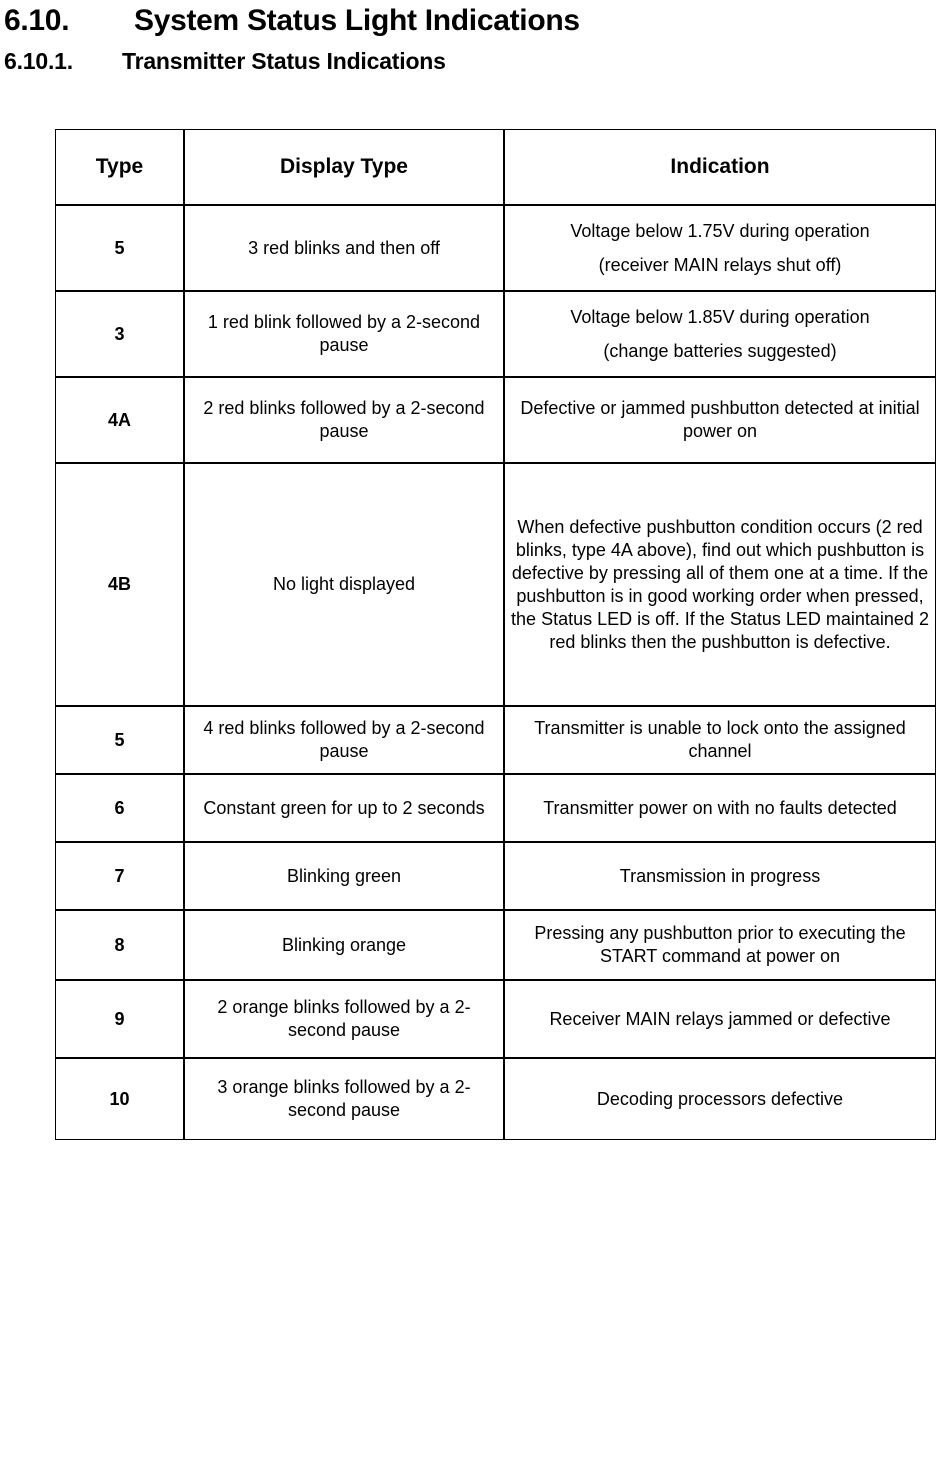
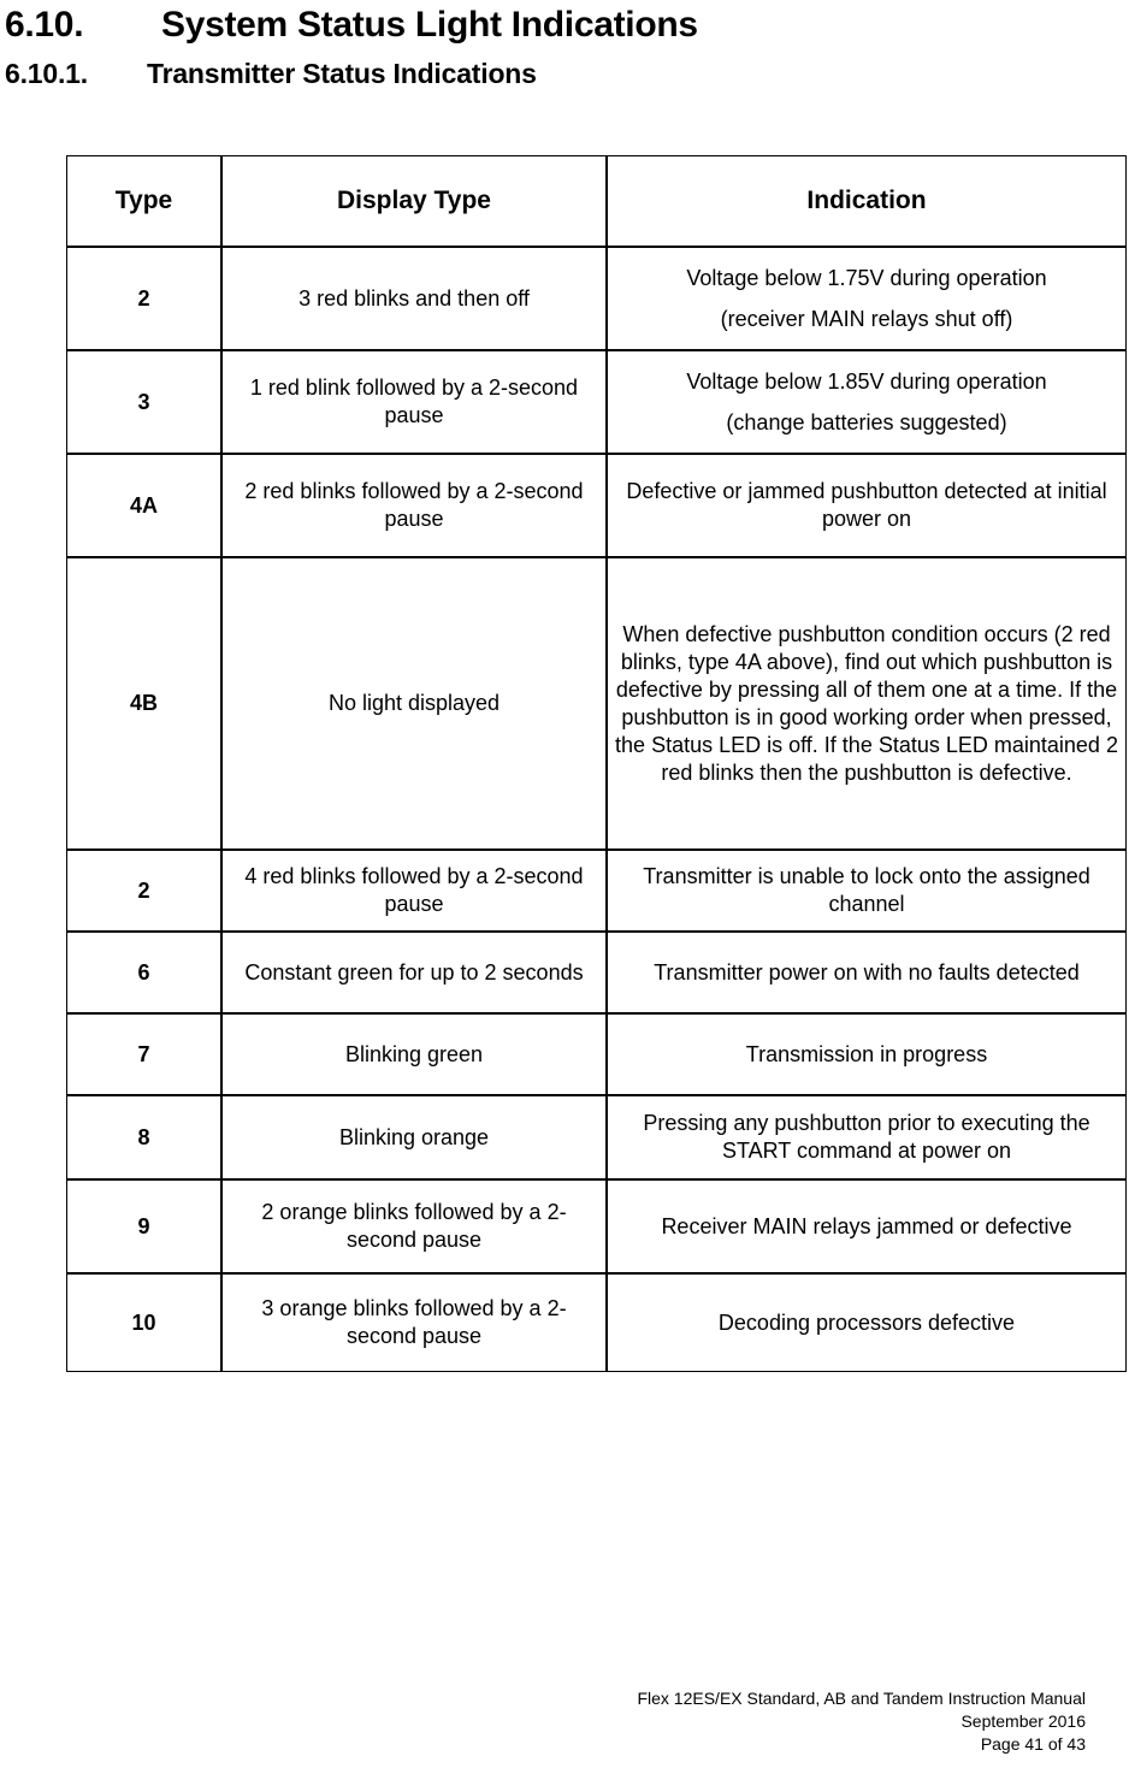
  6.10. System Status Light Indications
  6.10.1. Transmitter Status Indications
  Type	Display Type	Indication
- 5	3 red blinks and then off	Voltage below 1.75V during operation (receiver MAIN relays shut off)
+ 2	3 red blinks and then off	Voltage below 1.75V during operation (receiver MAIN relays shut off)
  3	1 red blink followed by a 2-second pause	Voltage below 1.85V during operation (change batteries suggested)
  4A	2 red blinks followed by a 2-second pause	Defective or jammed pushbutton detected at initial power on
  4B	No light displayed	When defective pushbutton condition occurs (2 red blinks, type 4A above), find out which pushbutton is defective by pressing all of them one at a time. If the pushbutton is in good working order when pressed, the Status LED is off. If the Status LED maintained 2 red blinks then the pushbutton is defective.
- 5	4 red blinks followed by a 2-second pause	Transmitter is unable to lock onto the assigned channel
+ 2	4 red blinks followed by a 2-second pause	Transmitter is unable to lock onto the assigned channel
  6	Constant green for up to 2 seconds	Transmitter power on with no faults detected
  7	Blinking green	Transmission in progress
  8	Blinking orange	Pressing any pushbutton prior to executing the START command at power on
  9	2 orange blinks followed by a 2-second pause	Receiver MAIN relays jammed or defective
  10	3 orange blinks followed by a 2-second pause	Decoding processors defective
+ Flex 12ES/EX Standard, AB and Tandem Instruction Manual
+ September 2016
+ Page 41 of 43
